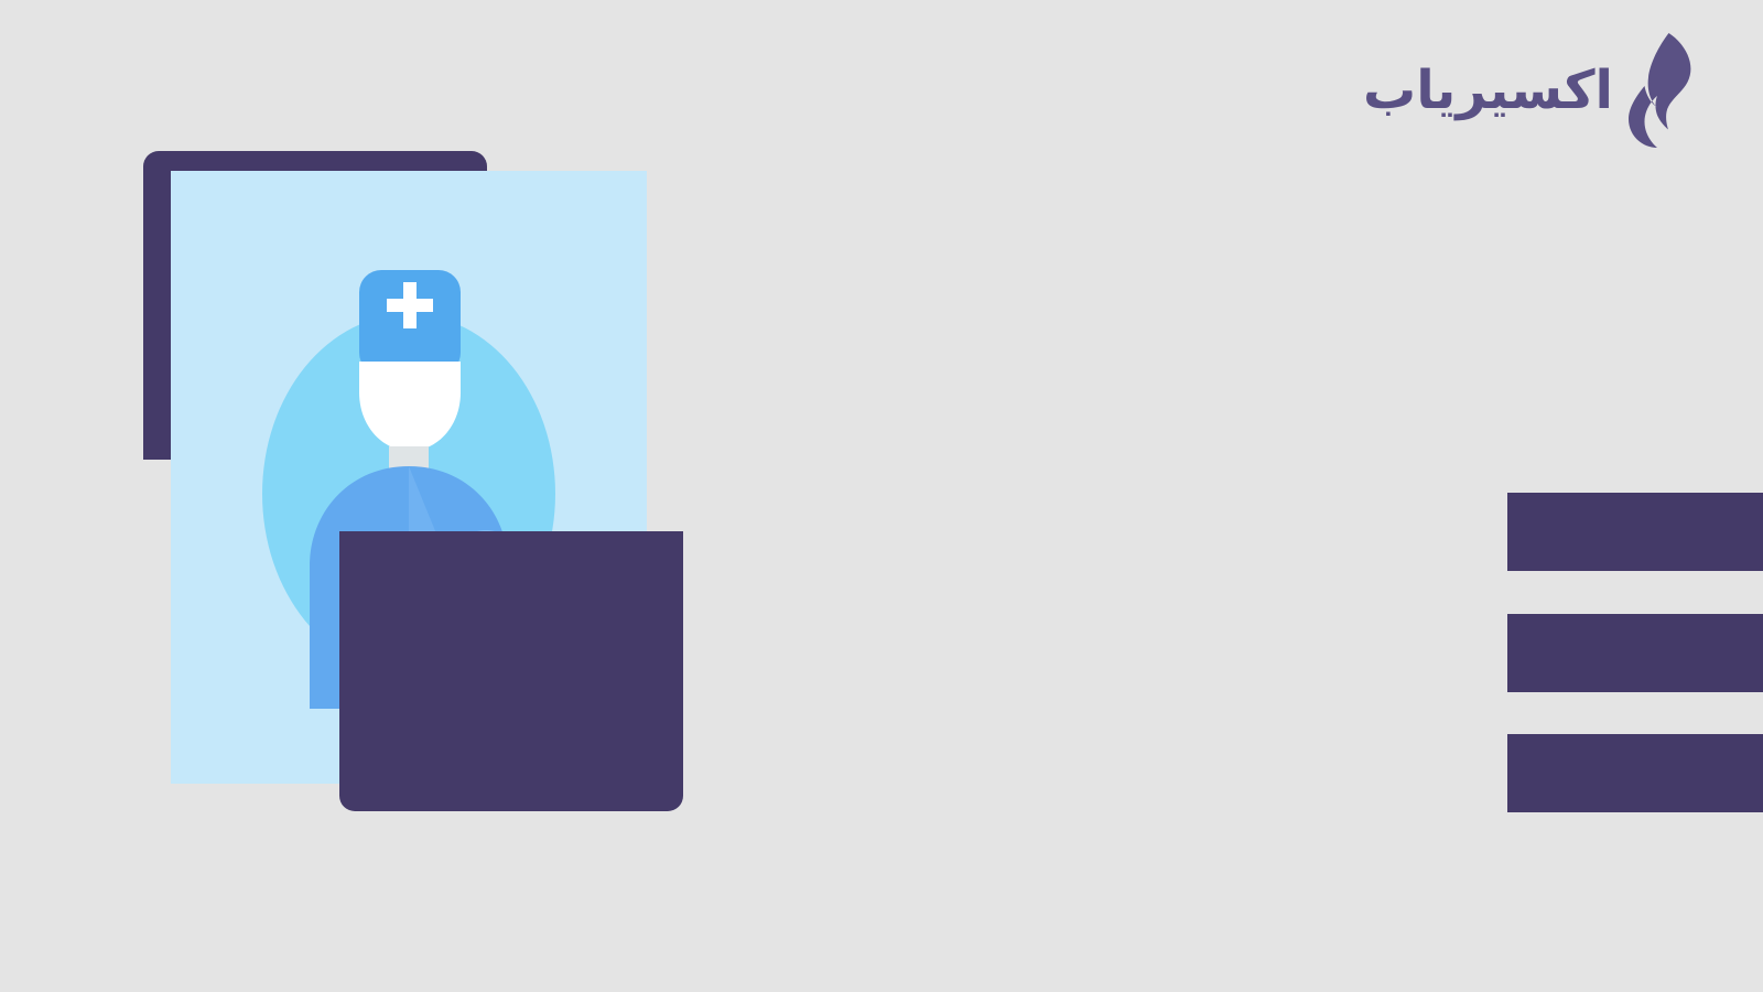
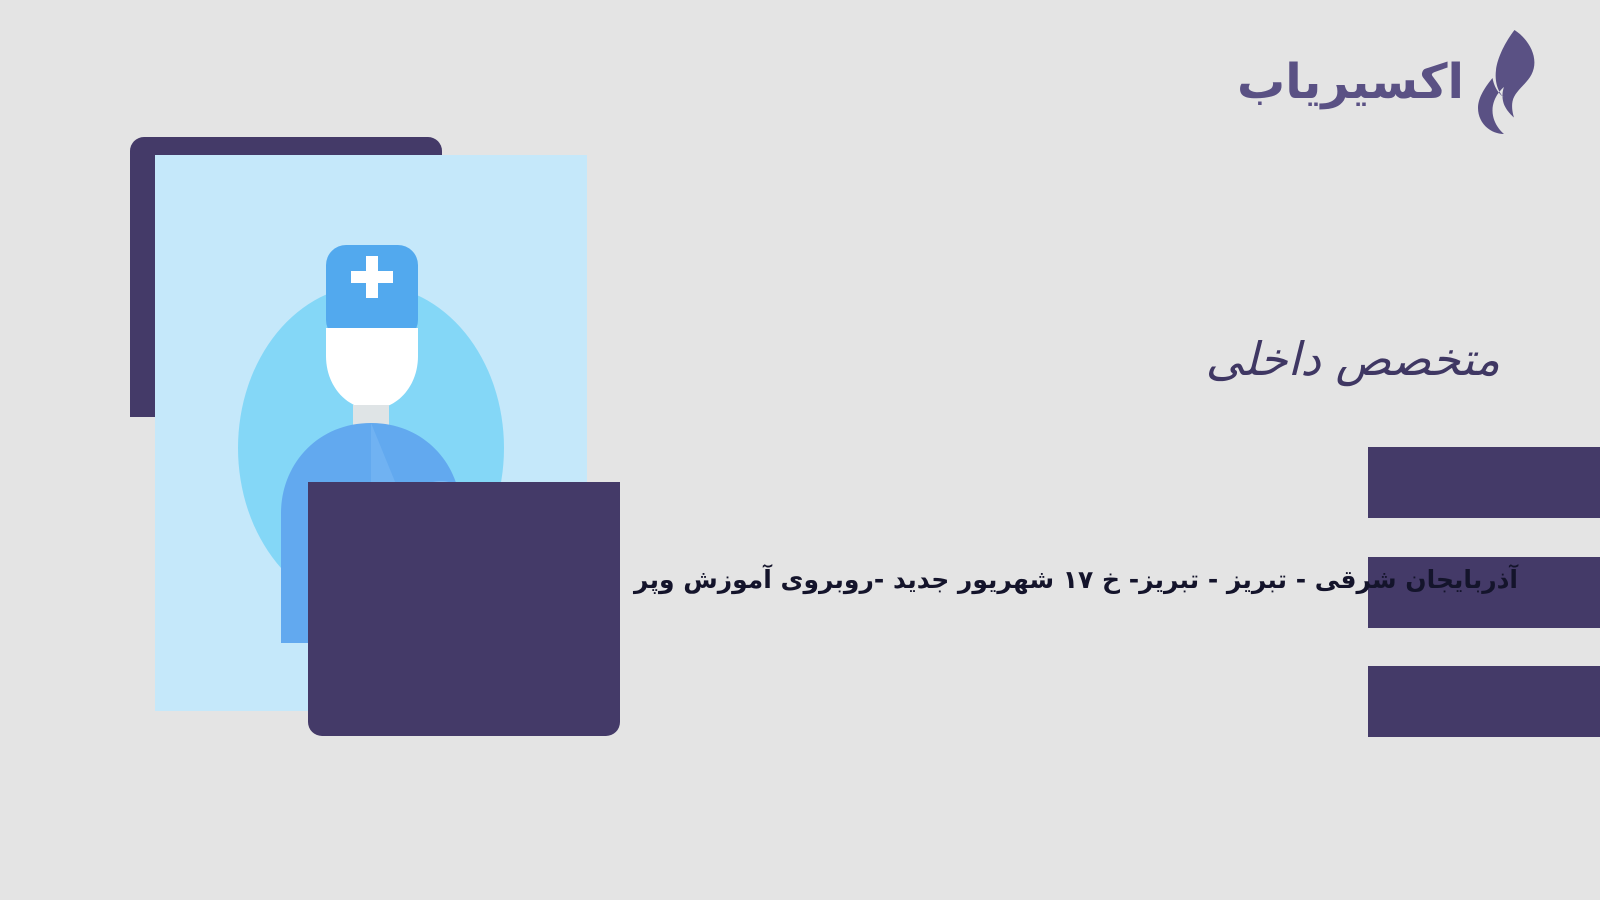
  اکسیریاب
+ متخصص داخلی
+ آذربایجان شرقی - تبریز - تبریز- خ ۱۷ شهریور جدید -روبروی آموزش وپر
